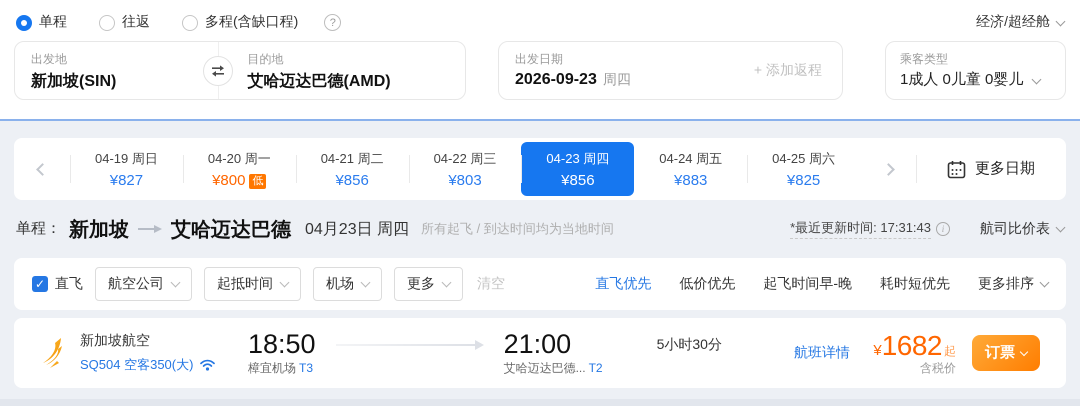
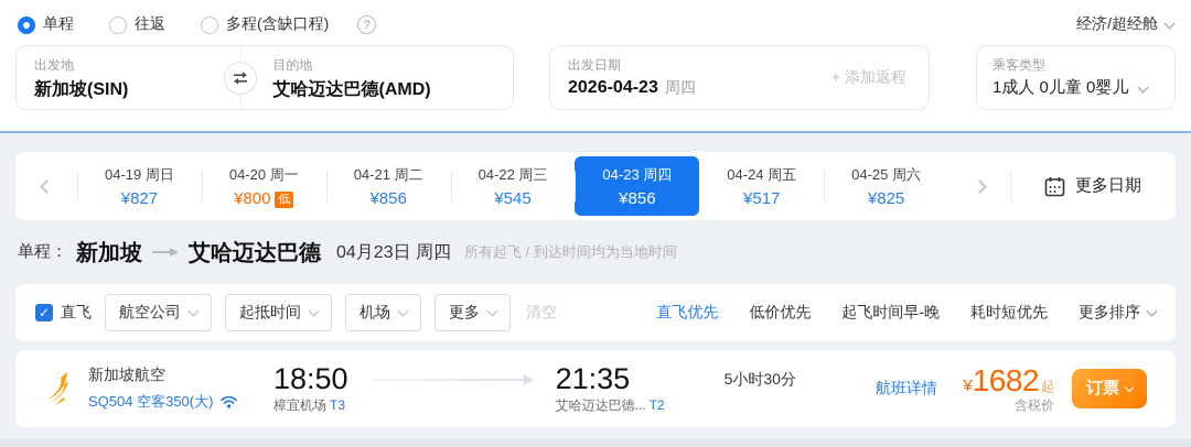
  单程
  往返
  多程(含缺口程)
  ?
  经济/超经舱
  出发地
  新加坡(SIN)
  目的地
  艾哈迈达巴德(AMD)
  出发日期
- 2026-09-23 周四
+ 2026-04-23 周四
  + 添加返程
  乘客类型
  1成人 0儿童 0婴儿
  04-19 周日
  ¥827
  04-20 周一
  ¥800 低
  04-21 周二
  ¥856
  04-22 周三
- ¥803
+ ¥545
  04-23 周四
  ¥856
  04-24 周五
- ¥883
+ ¥517
  04-25 周六
  ¥825
  更多日期
  单程：
  新加坡
  艾哈迈达巴德
  04月23日 周四
  所有起飞 / 到达时间均为当地时间
- *最近更新时间: 17:31:43
- i
- 航司比价表
  ✓
  直飞
  航空公司
  起抵时间
  机场
  更多
  清空
  直飞优先
  低价优先
  起飞时间早-晚
  耗时短优先
  更多排序
  新加坡航空
  SQ504 空客350(大)
  18:50
  樟宜机场 T3
- 21:00
+ 21:35
  艾哈迈达巴德... T2
  5小时30分
  航班详情
  ¥1682 起
  含税价
  订票
